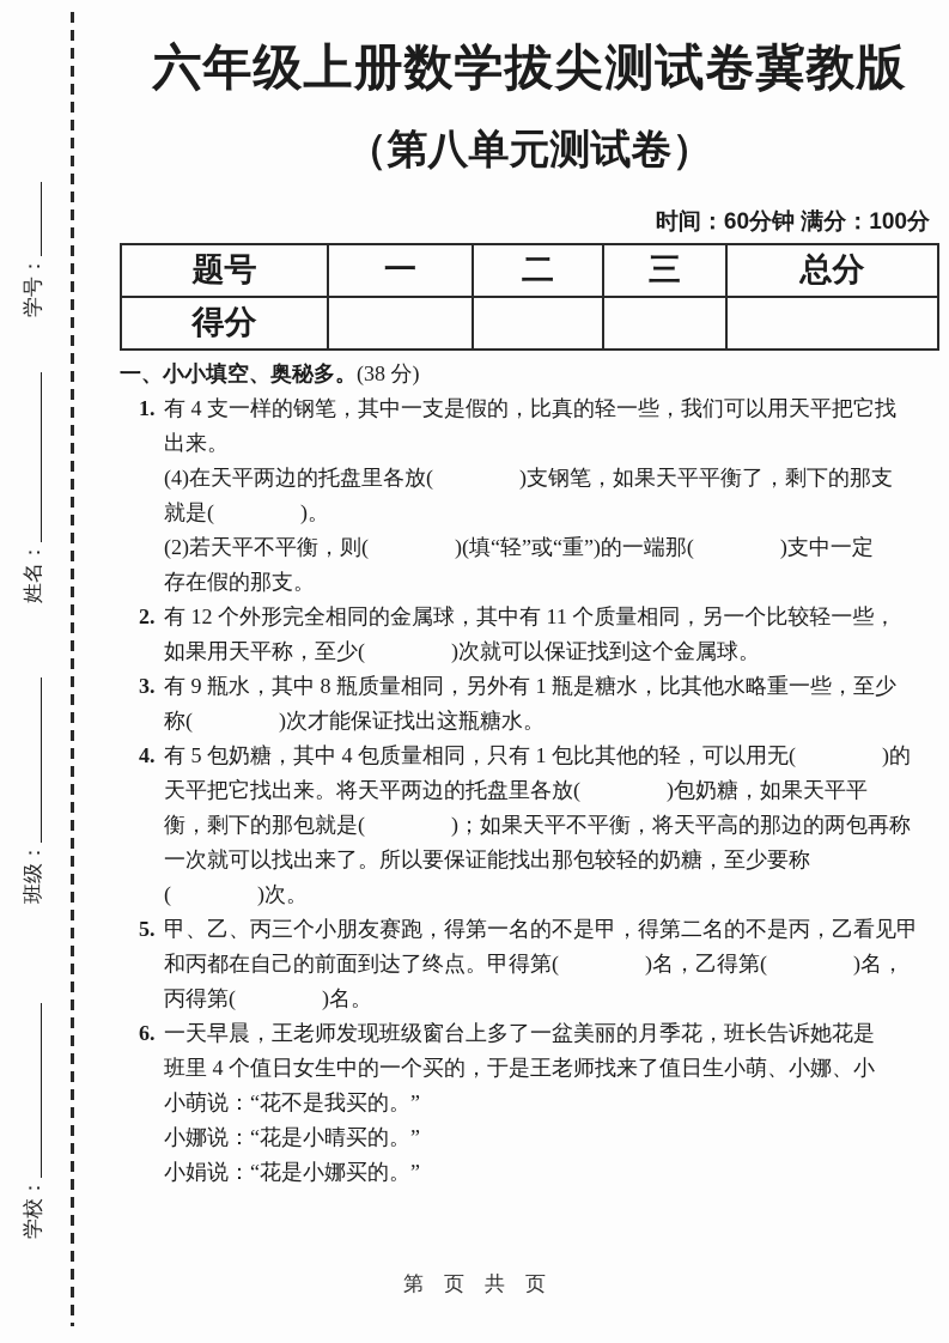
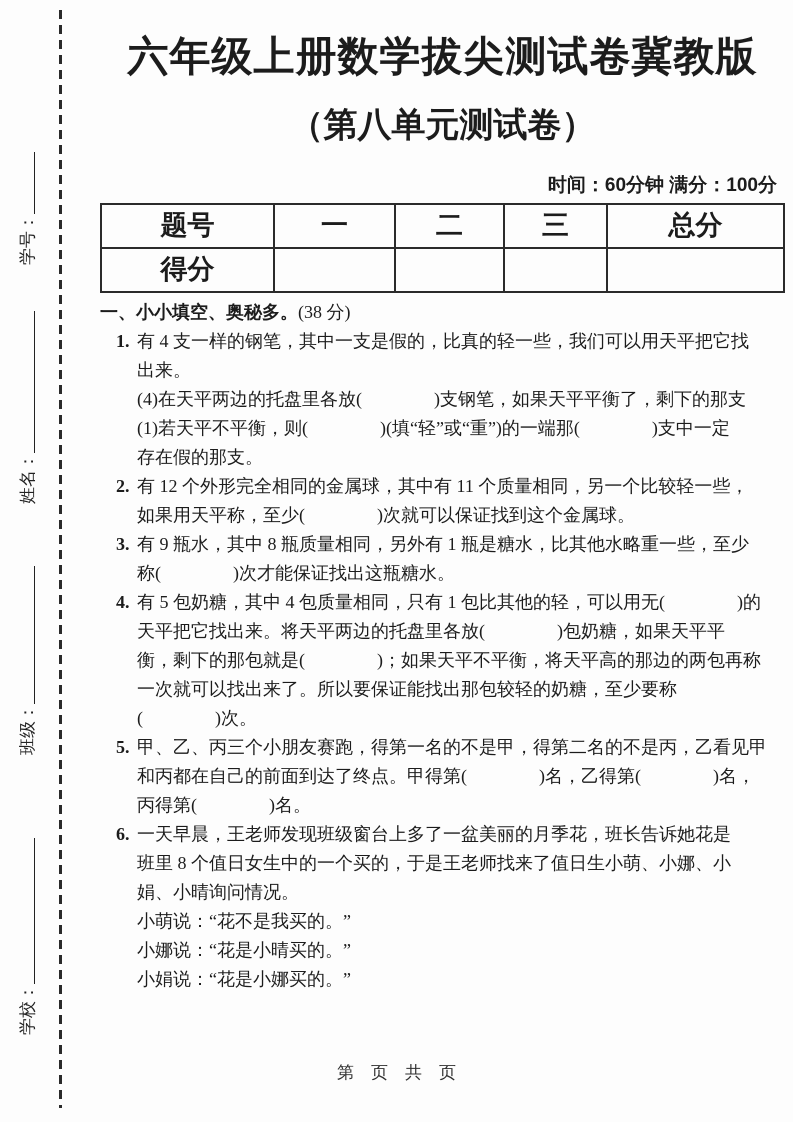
  六年级上册数学拔尖测试卷冀教版
  （第八单元测试卷）
  时间：60分钟 满分：100分
  题号	一	二	三	总分
  得分
  一、小小填空、奥秘多。(38 分)
  1.
  有 4 支一样的钢笔，其中一支是假的，比真的轻一些，我们可以用天平把它找
  出来。
  (4)在天平两边的托盘里各放( )支钢笔，如果天平平衡了，剩下的那支
- 就是( )。
- (2)若天平不平衡，则( )(填“轻”或“重”)的一端那( )支中一定
+ (1)若天平不平衡，则( )(填“轻”或“重”)的一端那( )支中一定
  存在假的那支。
  2.
  有 12 个外形完全相同的金属球，其中有 11 个质量相同，另一个比较轻一些，
  如果用天平称，至少( )次就可以保证找到这个金属球。
  3.
  有 9 瓶水，其中 8 瓶质量相同，另外有 1 瓶是糖水，比其他水略重一些，至少
  称( )次才能保证找出这瓶糖水。
  4.
  有 5 包奶糖，其中 4 包质量相同，只有 1 包比其他的轻，可以用无( )的
  天平把它找出来。将天平两边的托盘里各放( )包奶糖，如果天平平
  衡，剩下的那包就是( )；如果天平不平衡，将天平高的那边的两包再称
  一次就可以找出来了。所以要保证能找出那包较轻的奶糖，至少要称
  ( )次。
  5.
  甲、乙、丙三个小朋友赛跑，得第一名的不是甲，得第二名的不是丙，乙看见甲
  和丙都在自己的前面到达了终点。甲得第( )名，乙得第( )名，
  丙得第( )名。
  6.
  一天早晨，王老师发现班级窗台上多了一盆美丽的月季花，班长告诉她花是
- 班里 4 个值日女生中的一个买的，于是王老师找来了值日生小萌、小娜、小
+ 班里 8 个值日女生中的一个买的，于是王老师找来了值日生小萌、小娜、小
+ 娟、小晴询问情况。
  小萌说：“花不是我买的。”
  小娜说：“花是小晴买的。”
  小娟说：“花是小娜买的。”
  第 页 共 页
